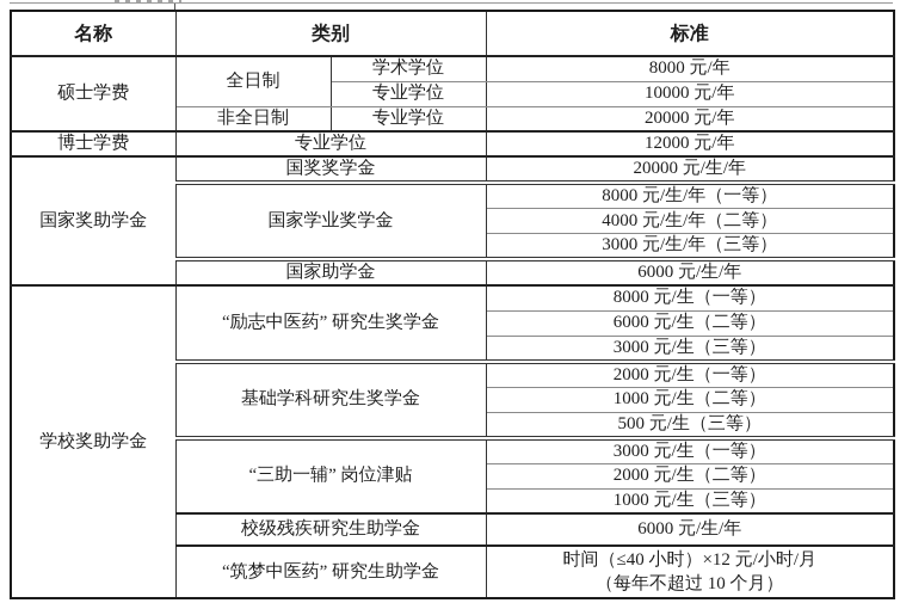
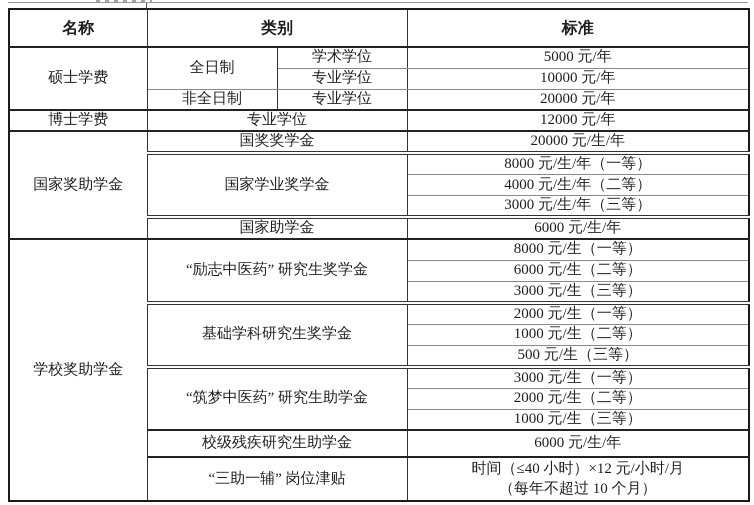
  名称	类别	标准
- 硕士学费	全日制	学术学位	8000 元/年
+ 硕士学费	全日制	学术学位	5000 元/年
  专业学位	10000 元/年
  非全日制	专业学位	20000 元/年
  博士学费	专业学位	12000 元/年
  国家奖助学金	国奖奖学金	20000 元/生/年
  国家学业奖学金	8000 元/生/年（一等）
  4000 元/生/年（二等）
  3000 元/生/年（三等）
  国家助学金	6000 元/生/年
  学校奖助学金	“励志中医药” 研究生奖学金	8000 元/生（一等）
  6000 元/生（二等）
  3000 元/生（三等）
  基础学科研究生奖学金	2000 元/生（一等）
  1000 元/生（二等）
  500 元/生（三等）
- “三助一辅” 岗位津贴	3000 元/生（一等）
+ “筑梦中医药” 研究生助学金	3000 元/生（一等）
  2000 元/生（二等）
  1000 元/生（三等）
  校级残疾研究生助学金	6000 元/生/年
- “筑梦中医药” 研究生助学金	时间（≤40 小时）×12 元/小时/月 （每年不超过 10 个月）
+ “三助一辅” 岗位津贴	时间（≤40 小时）×12 元/小时/月 （每年不超过 10 个月）
